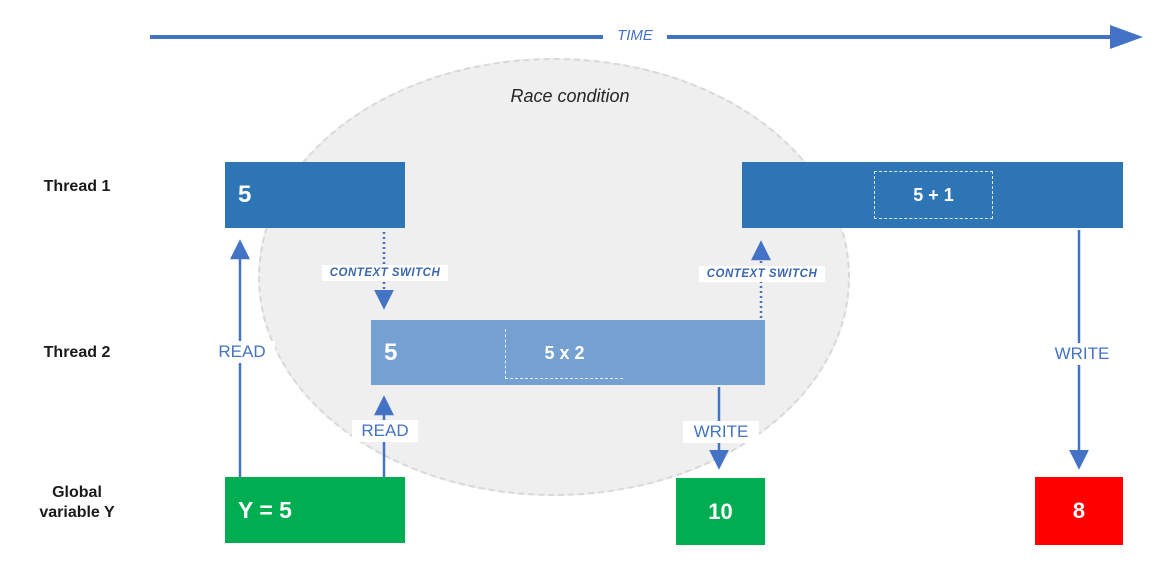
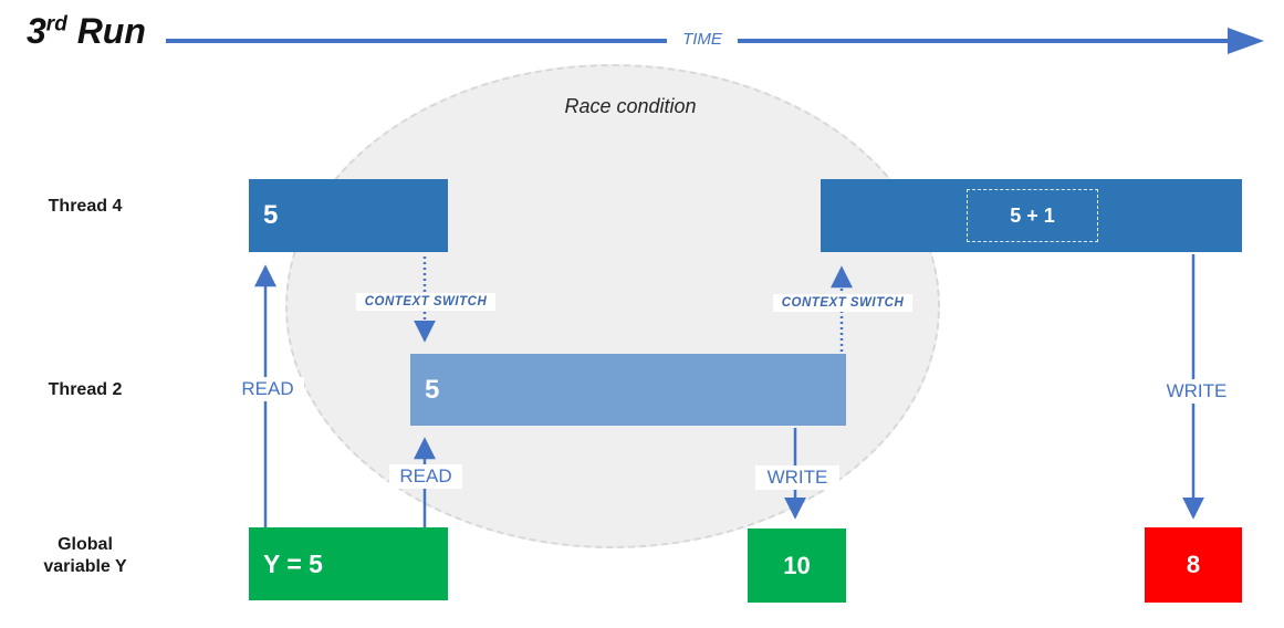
+ 3rd Run
  Race condition
- Thread 1
+ Thread 4
  Thread 2
  Global
  variable Y
  5
  5 + 1
  5
- 5 x 2
  Y = 5
  10
  8
  TIME
  READ
  READ
  WRITE
  WRITE
  CONTEXT SWITCH
  CONTEXT SWITCH
